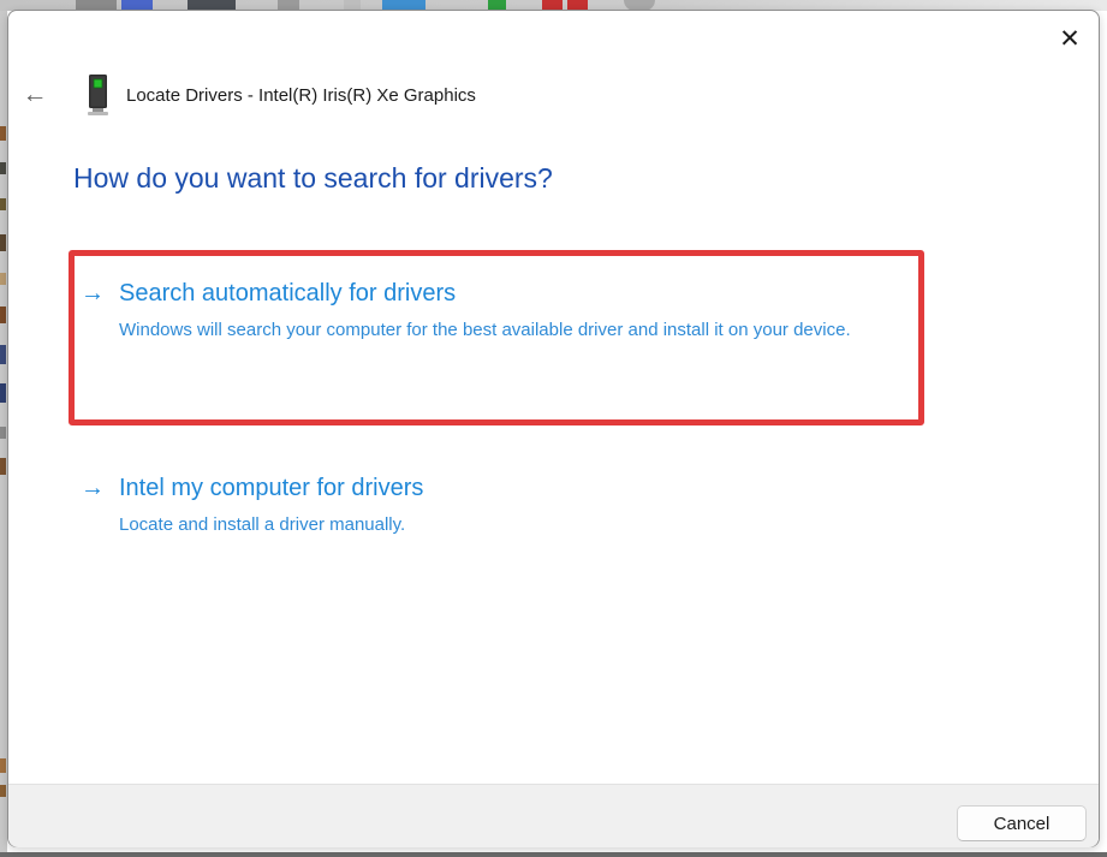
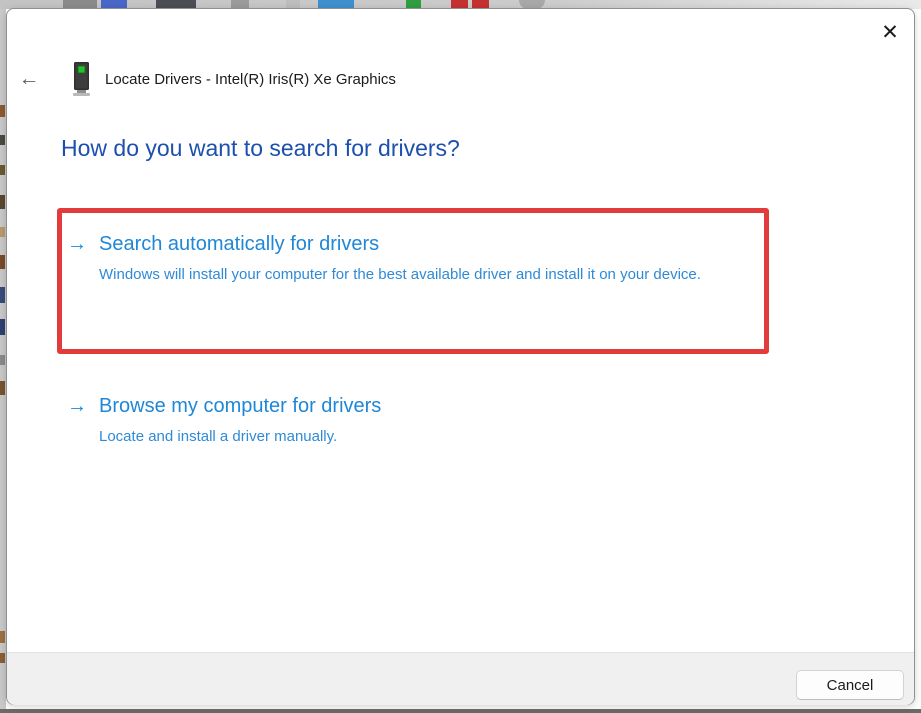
  ✕
  ←
  Locate Drivers - Intel(R) Iris(R) Xe Graphics
  How do you want to search for drivers?
  →
  Search automatically for drivers
- Windows will search your computer for the best available driver and install it on your device.
+ Windows will install your computer for the best available driver and install it on your device.
  →
- Intel my computer for drivers
+ Browse my computer for drivers
  Locate and install a driver manually.
  Cancel
